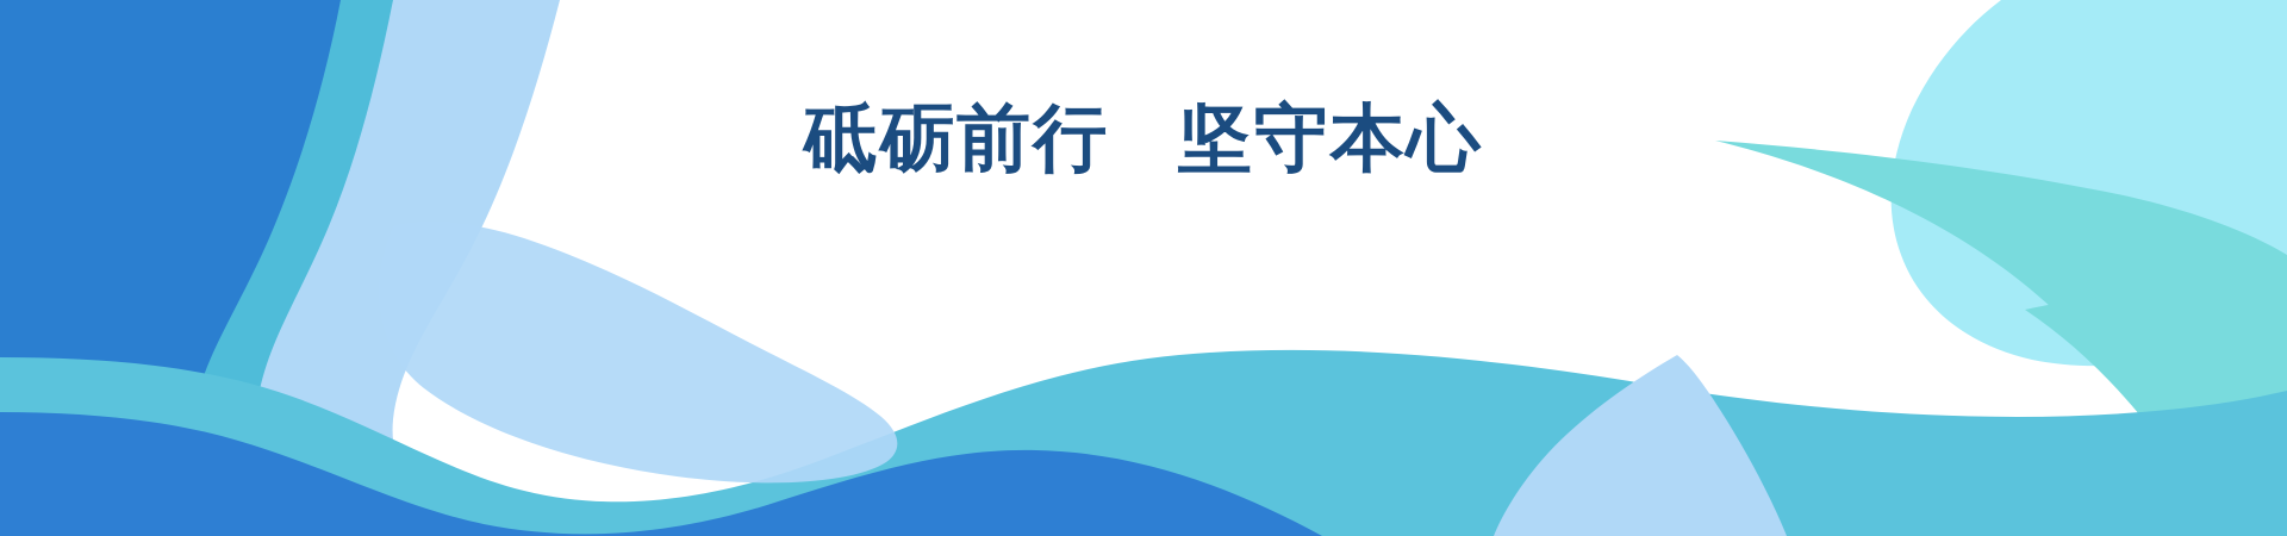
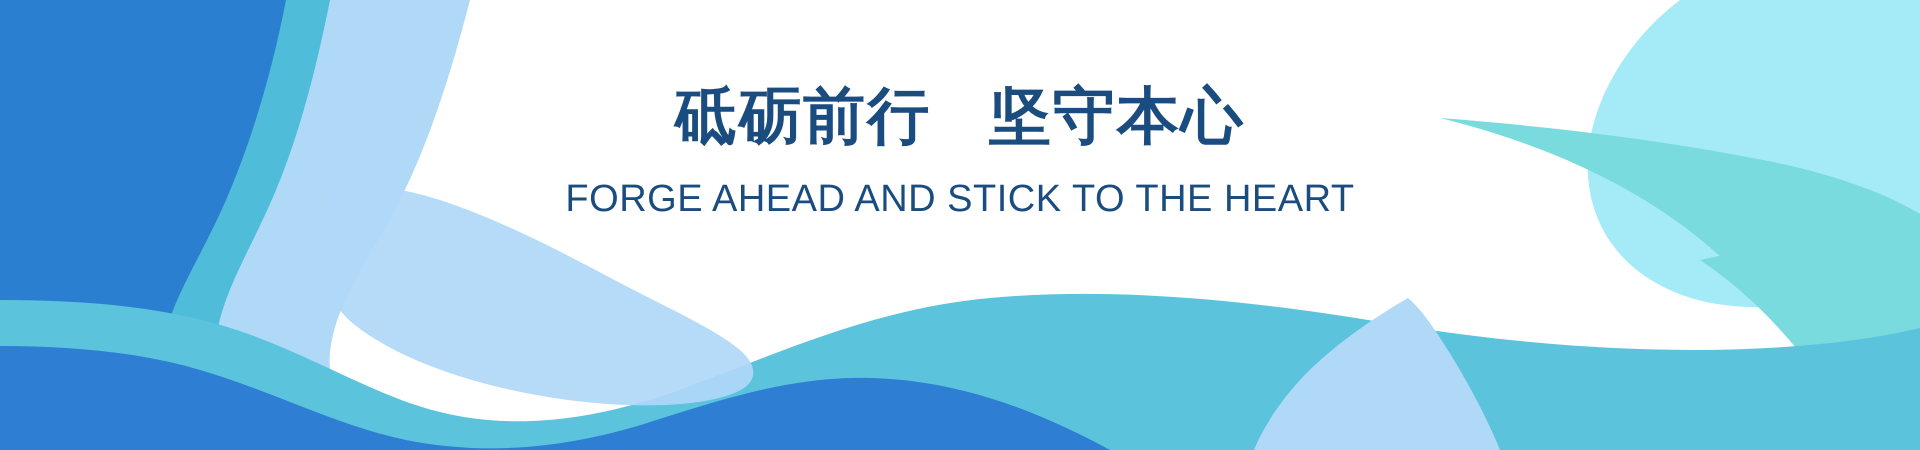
  砥砺前行 坚守本心
+ FORGE AHEAD AND STICK TO THE HEART
